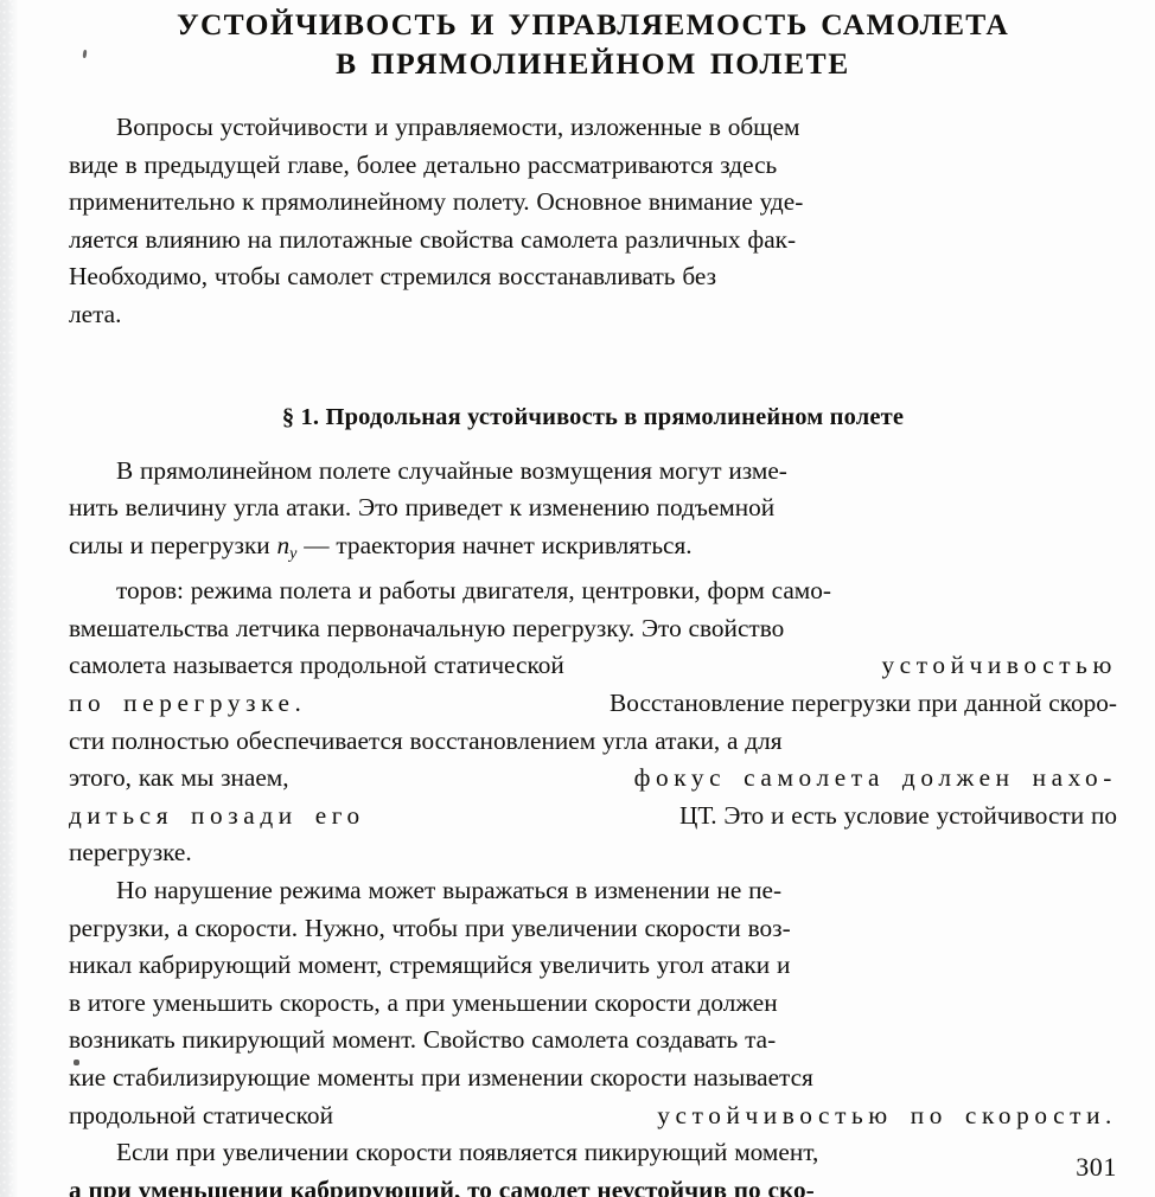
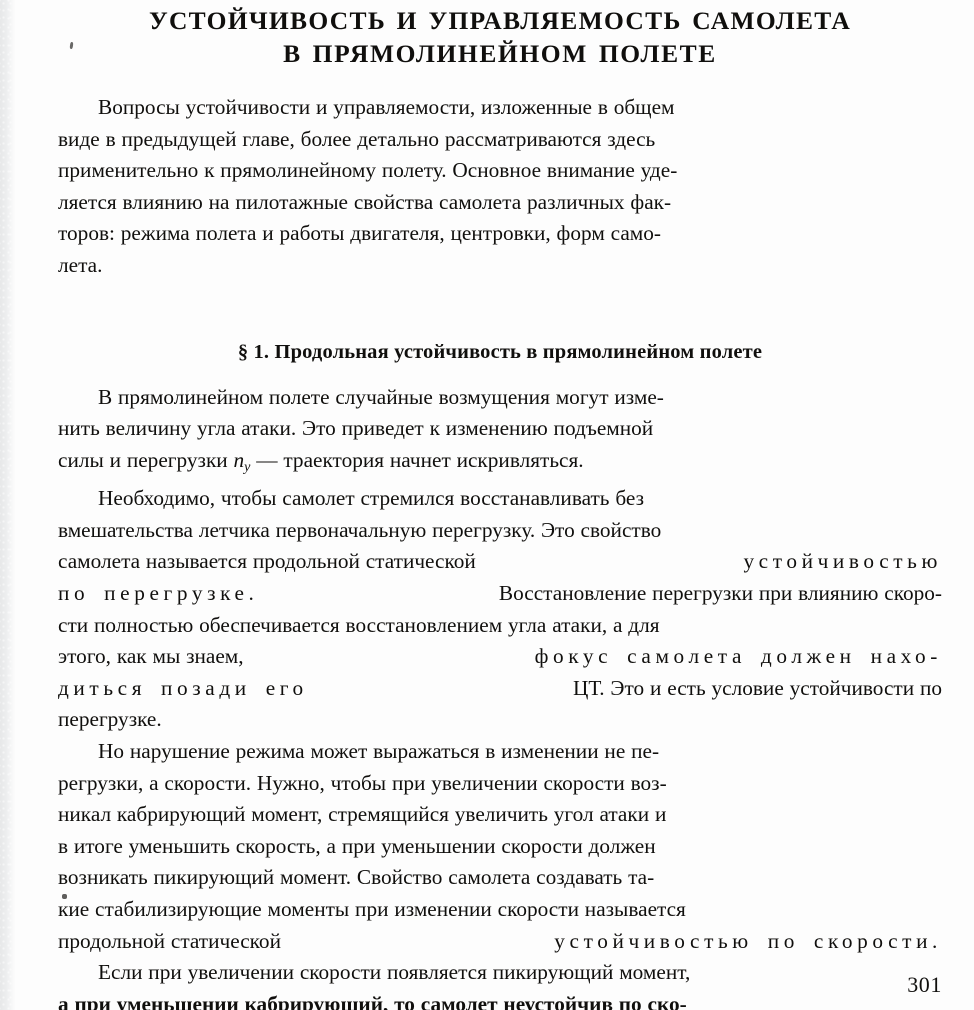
  УСТОЙЧИВОСТЬ И УПРАВЛЯЕМОСТЬ САМОЛЕТА
  В ПРЯМОЛИНЕЙНОМ ПОЛЕТЕ
  Вопросы устойчивости и управляемости, изложенные в общем
  виде в предыдущей главе, более детально рассматриваются здесь
  применительно к прямолинейному полету. Основное внимание уде-
  ляется влиянию на пилотажные свойства самолета различных фак-
- Необходимо, чтобы самолет стремился восстанавливать без
+ торов: режима полета и работы двигателя, центровки, форм само-
  лета.
  § 1. Продольная устойчивость в прямолинейном полете
  В прямолинейном полете случайные возмущения могут изме-
  нить величину угла атаки. Это приведет к изменению подъемной
  силы и перегрузки ny — траектория начнет искривляться.
- торов: режима полета и работы двигателя, центровки, форм само-
+ Необходимо, чтобы самолет стремился восстанавливать без
  вмешательства летчика первоначальную перегрузку. Это свойство
  самолета называется продольной статической
  устойчивостью
  по перегрузке.
- Восстановление перегрузки при данной скоро-
+ Восстановление перегрузки при влиянию скоро-
  сти полностью обеспечивается восстановлением угла атаки, а для
  этого, как мы знаем,
  фокус самолета должен нахо-
  диться позади его
  ЦТ. Это и есть условие устойчивости по
  перегрузке.
  Но нарушение режима может выражаться в изменении не пе-
  регрузки, а скорости. Нужно, чтобы при увеличении скорости воз-
  никал кабрирующий момент, стремящийся увеличить угол атаки и
  в итоге уменьшить скорость, а при уменьшении скорости должен
  возникать пикирующий момент. Свойство самолета создавать та-
  кие стабилизирующие моменты при изменении скорости называется
  продольной статической
  устойчивостью по скорости.
  Если при увеличении скорости появляется пикирующий момент,
  а при уменьшении кабрирующий, то самолет неустойчив по ско-
  301
